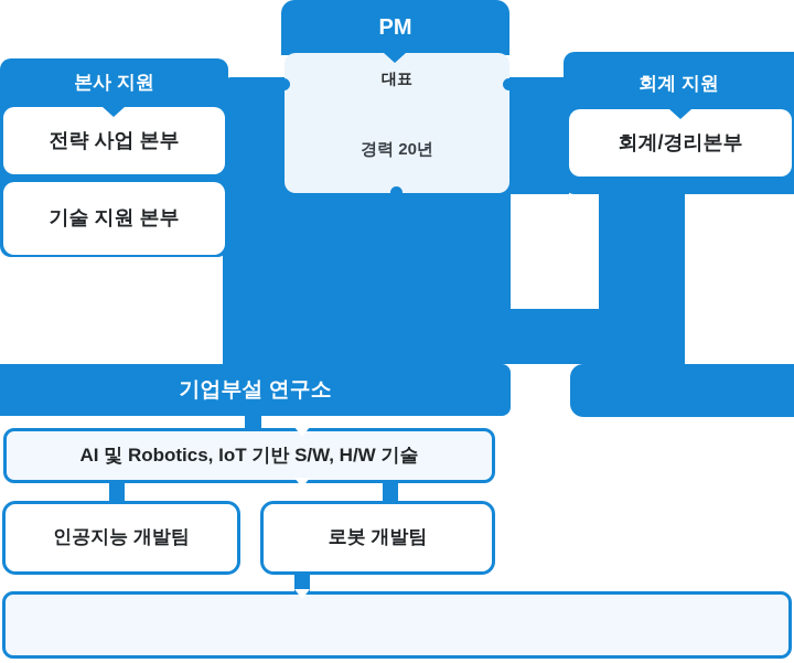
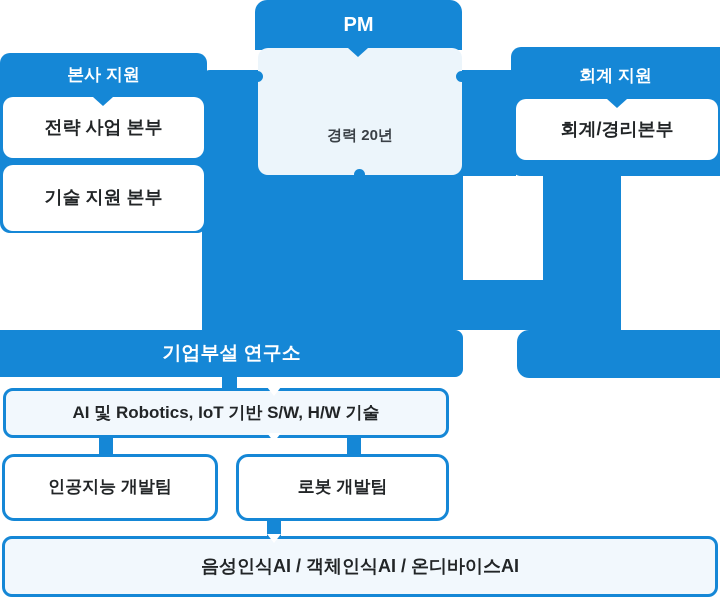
  PM
  본사 지원
  회계 지원
  기업부설 연구소
- 대표
  경력 20년
  전략 사업 본부
  기술 지원 본부
  회계/경리본부
  AI 및 Robotics, IoT 기반 S/W, H/W 기술
  인공지능 개발팀
  로봇 개발팀
+ 음성인식AI / 객체인식AI / 온디바이스AI
